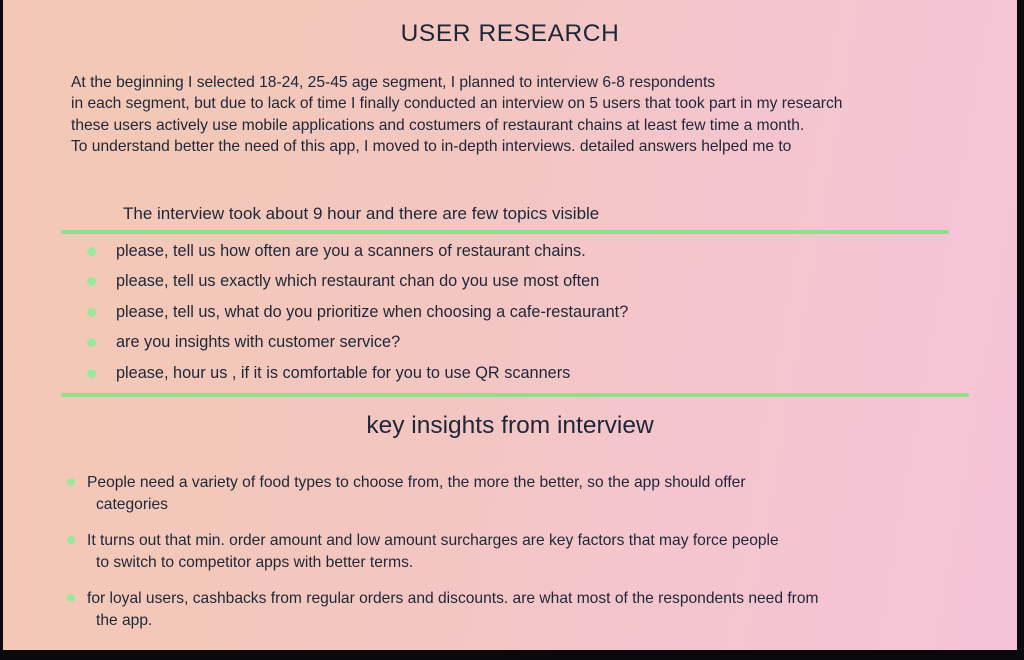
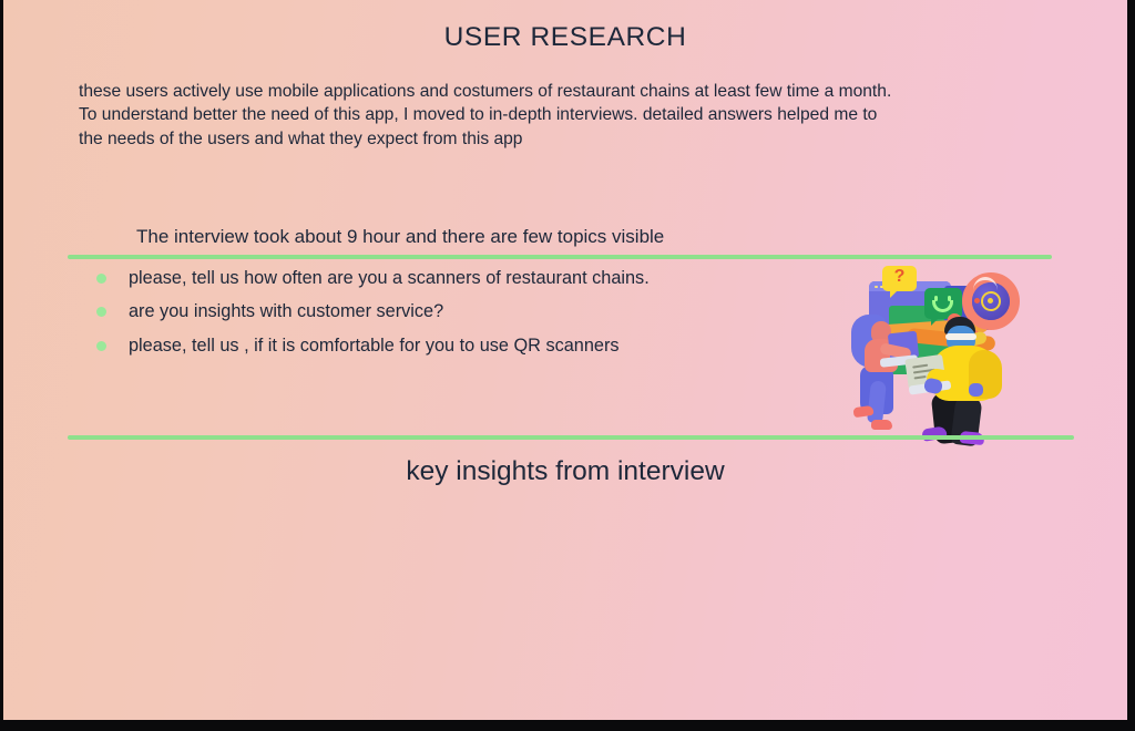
  USER RESEARCH
- At the beginning I selected 18-24, 25-45 age segment, I planned to interview 6-8 respondents
- in each segment, but due to lack of time I finally conducted an interview on 5 users that took part in my research
  these users actively use mobile applications and costumers of restaurant chains at least few time a month.
  To understand better the need of this app, I moved to in-depth interviews. detailed answers helped me to
+ the needs of the users and what they expect from this app
  The interview took about 9 hour and there are few topics visible
  please, tell us how often are you a scanners of restaurant chains.
- please, tell us exactly which restaurant chan do you use most often
- please, tell us, what do you prioritize when choosing a cafe-restaurant?
  are you insights with customer service?
- please, hour us , if it is comfortable for you to use QR scanners
+ please, tell us , if it is comfortable for you to use QR scanners
+ ?
  key insights from interview
- People need a variety of food types to choose from, the more the better, so the app should offer
- categories
- It turns out that min. order amount and low amount surcharges are key factors that may force people
- to switch to competitor apps with better terms.
- for loyal users, cashbacks from regular orders and discounts. are what most of the respondents need from
- the app.
